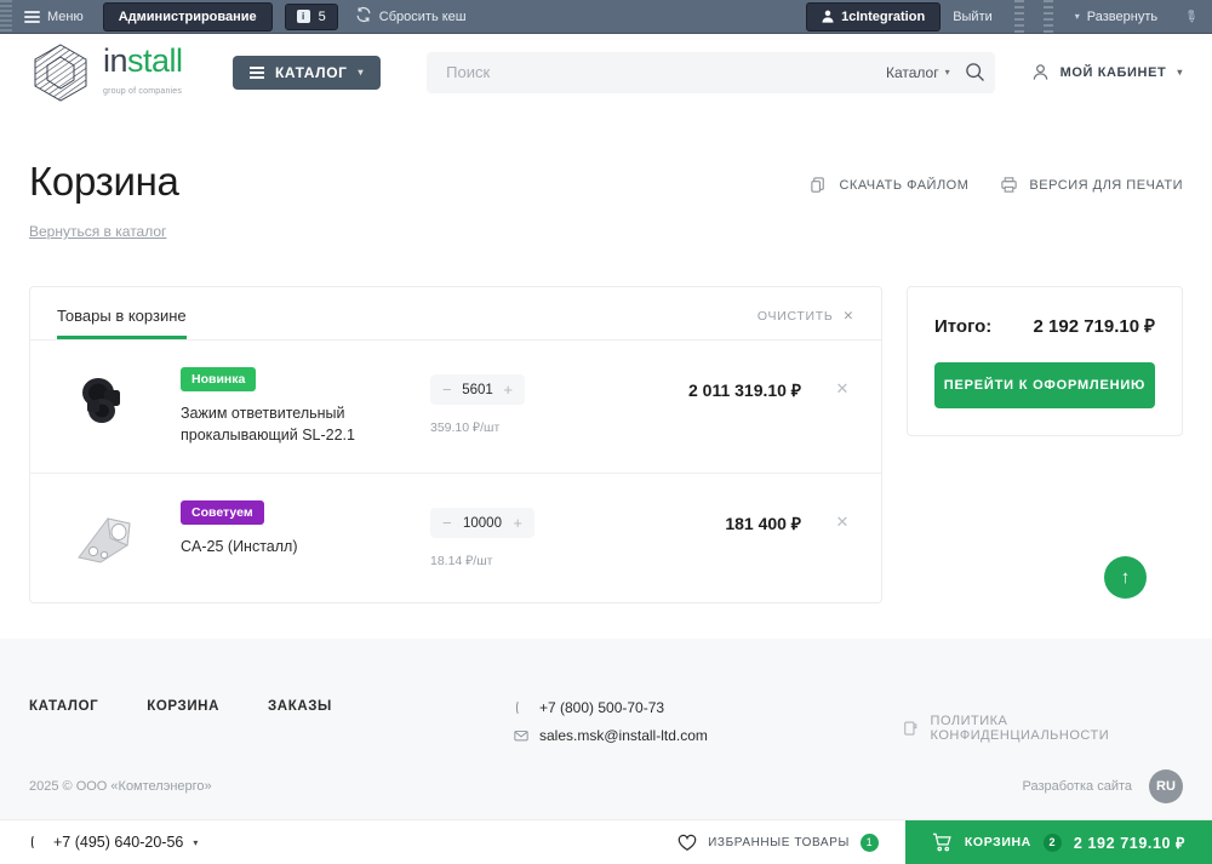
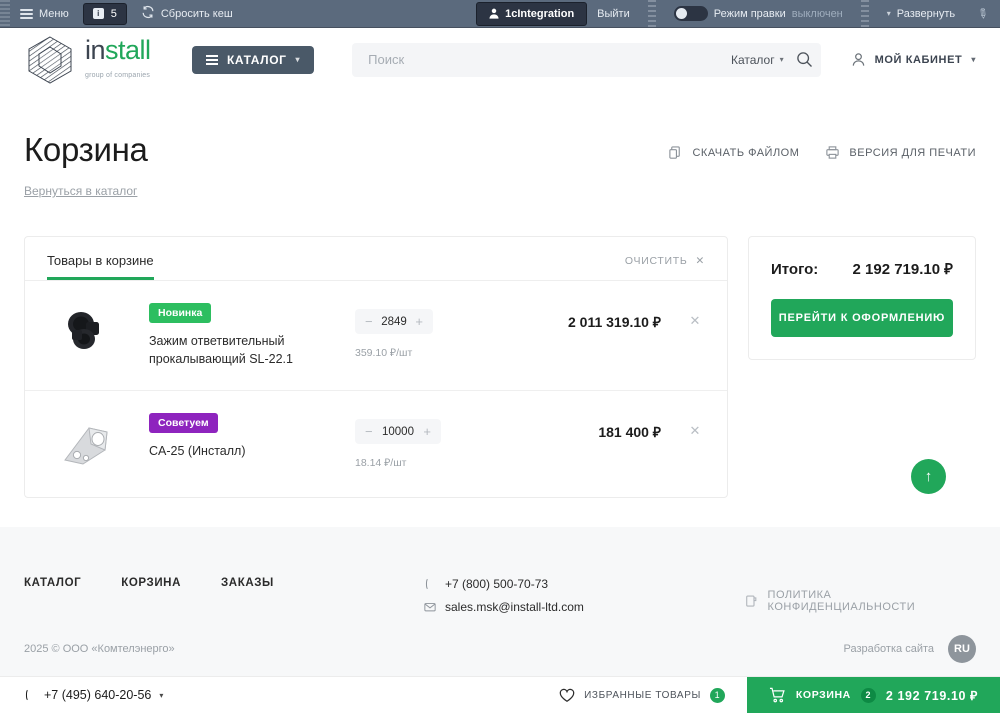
  Меню
- Администрирование
  i
  5
  Сбросить кеш
  1cIntegration
  Выйти
+ Режим правки
+ выключен
  ▾
  Развернуть
  КАТАЛОГ
  ▾
  Поиск
  Каталог
  ▾
  МОЙ КАБИНЕТ
  ▾
  Корзина
  Вернуться в каталог
  СКАЧАТЬ ФАЙЛОМ
  ВЕРСИЯ ДЛЯ ПЕЧАТИ
  Товары в корзине
  ОЧИСТИТЬ
  ✕
  Новинка
  Зажим ответвительный прокалывающий SL-22.1
  −
- 5601
+ 2849
  +
  359.10 ₽/шт
  2 011 319.10 ₽
  ✕
  Советуем
  CA-25 (Инсталл)
  −
  10000
  +
  18.14 ₽/шт
  181 400 ₽
  ✕
  Итого:
  2 192 719.10 ₽
  ПЕРЕЙТИ К ОФОРМЛЕНИЮ
  ↑
  КАТАЛОГ
  КОРЗИНА
  ЗАКАЗЫ
  +7 (800) 500-70-73
  sales.msk@install-ltd.com
  ПОЛИТИКА КОНФИДЕНЦИАЛЬНОСТИ
  2025 © ООО «Комтелэнерго»
  Разработка сайта
  RU
  +7 (495) 640-20-56
  ▾
  ИЗБРАННЫЕ ТОВАРЫ
  1
  КОРЗИНА
  2
  2 192 719.10 ₽
